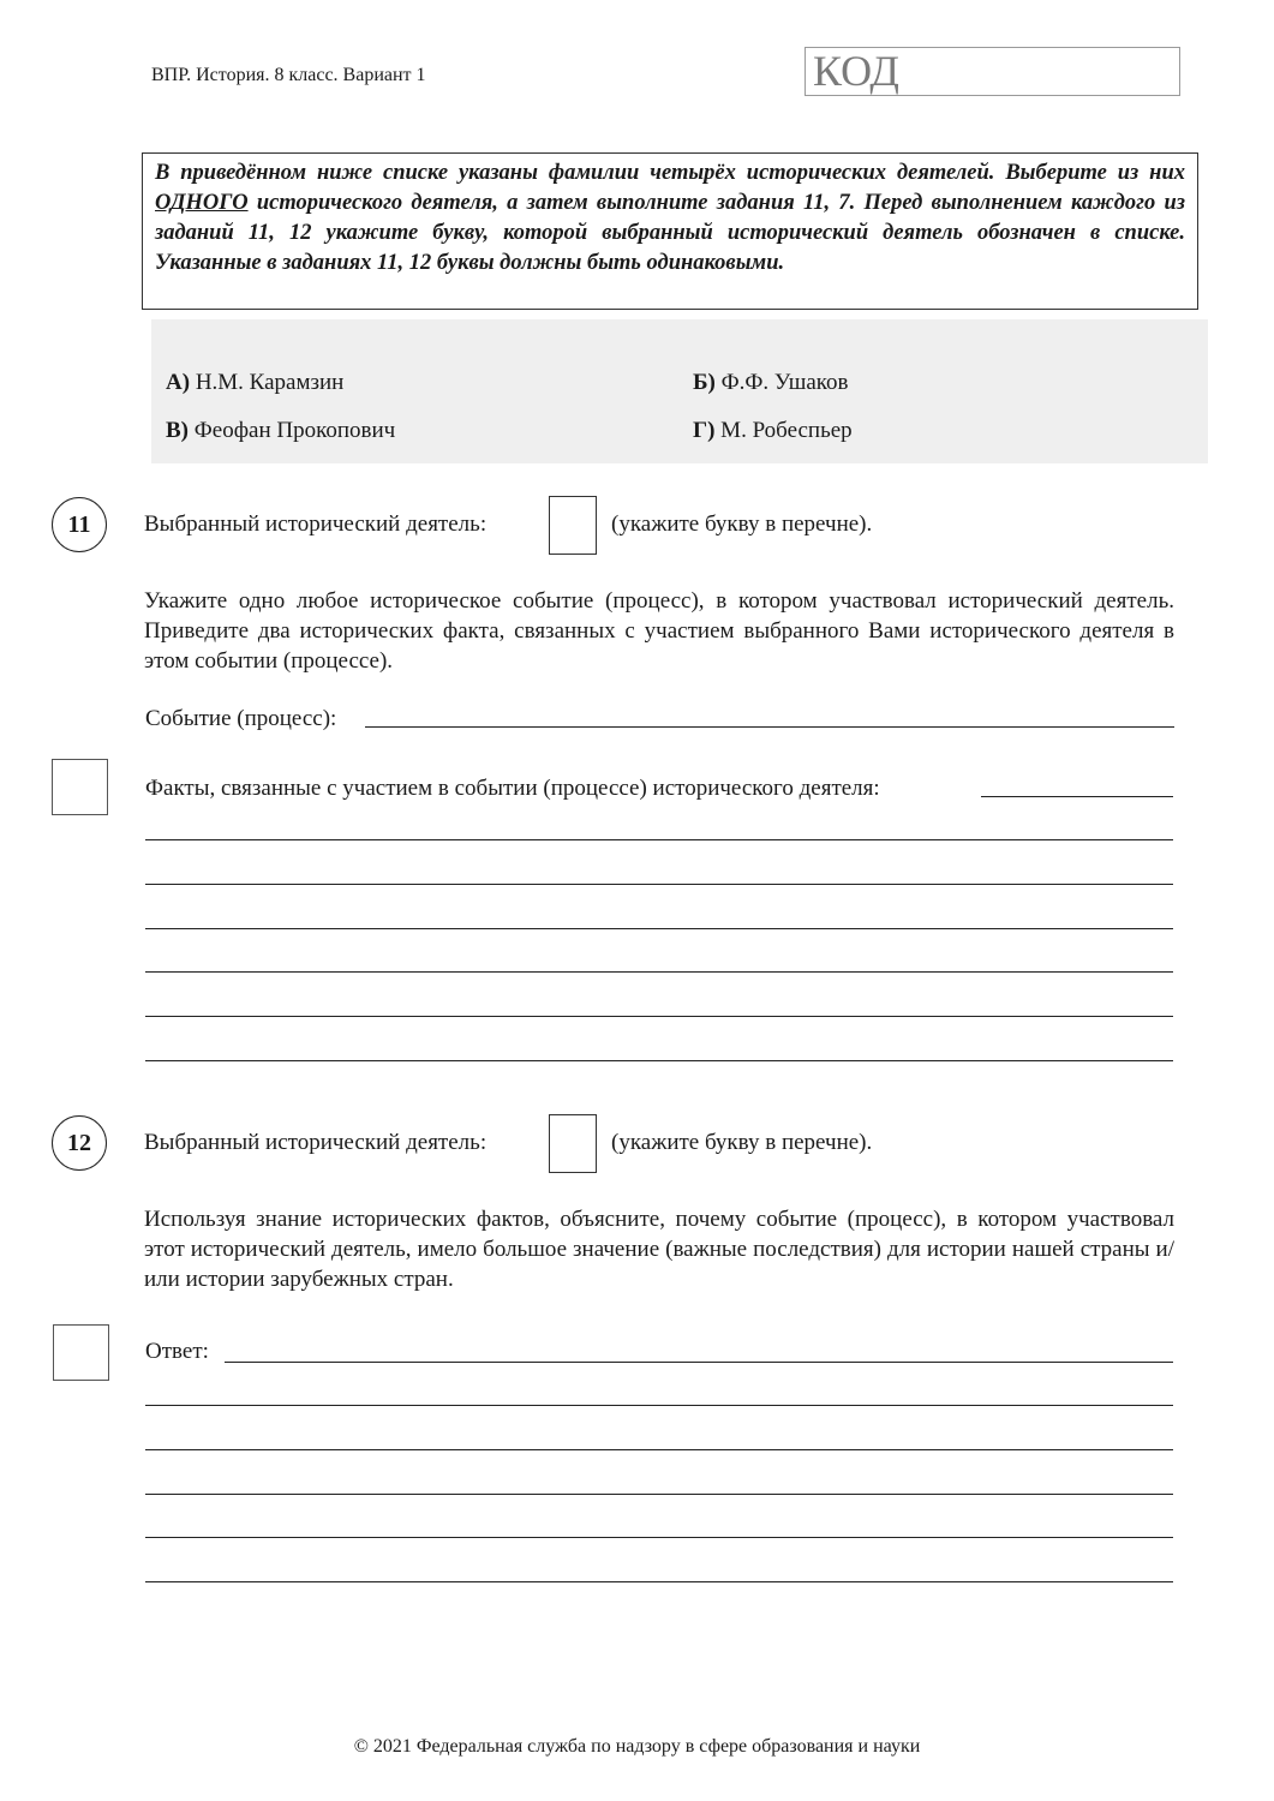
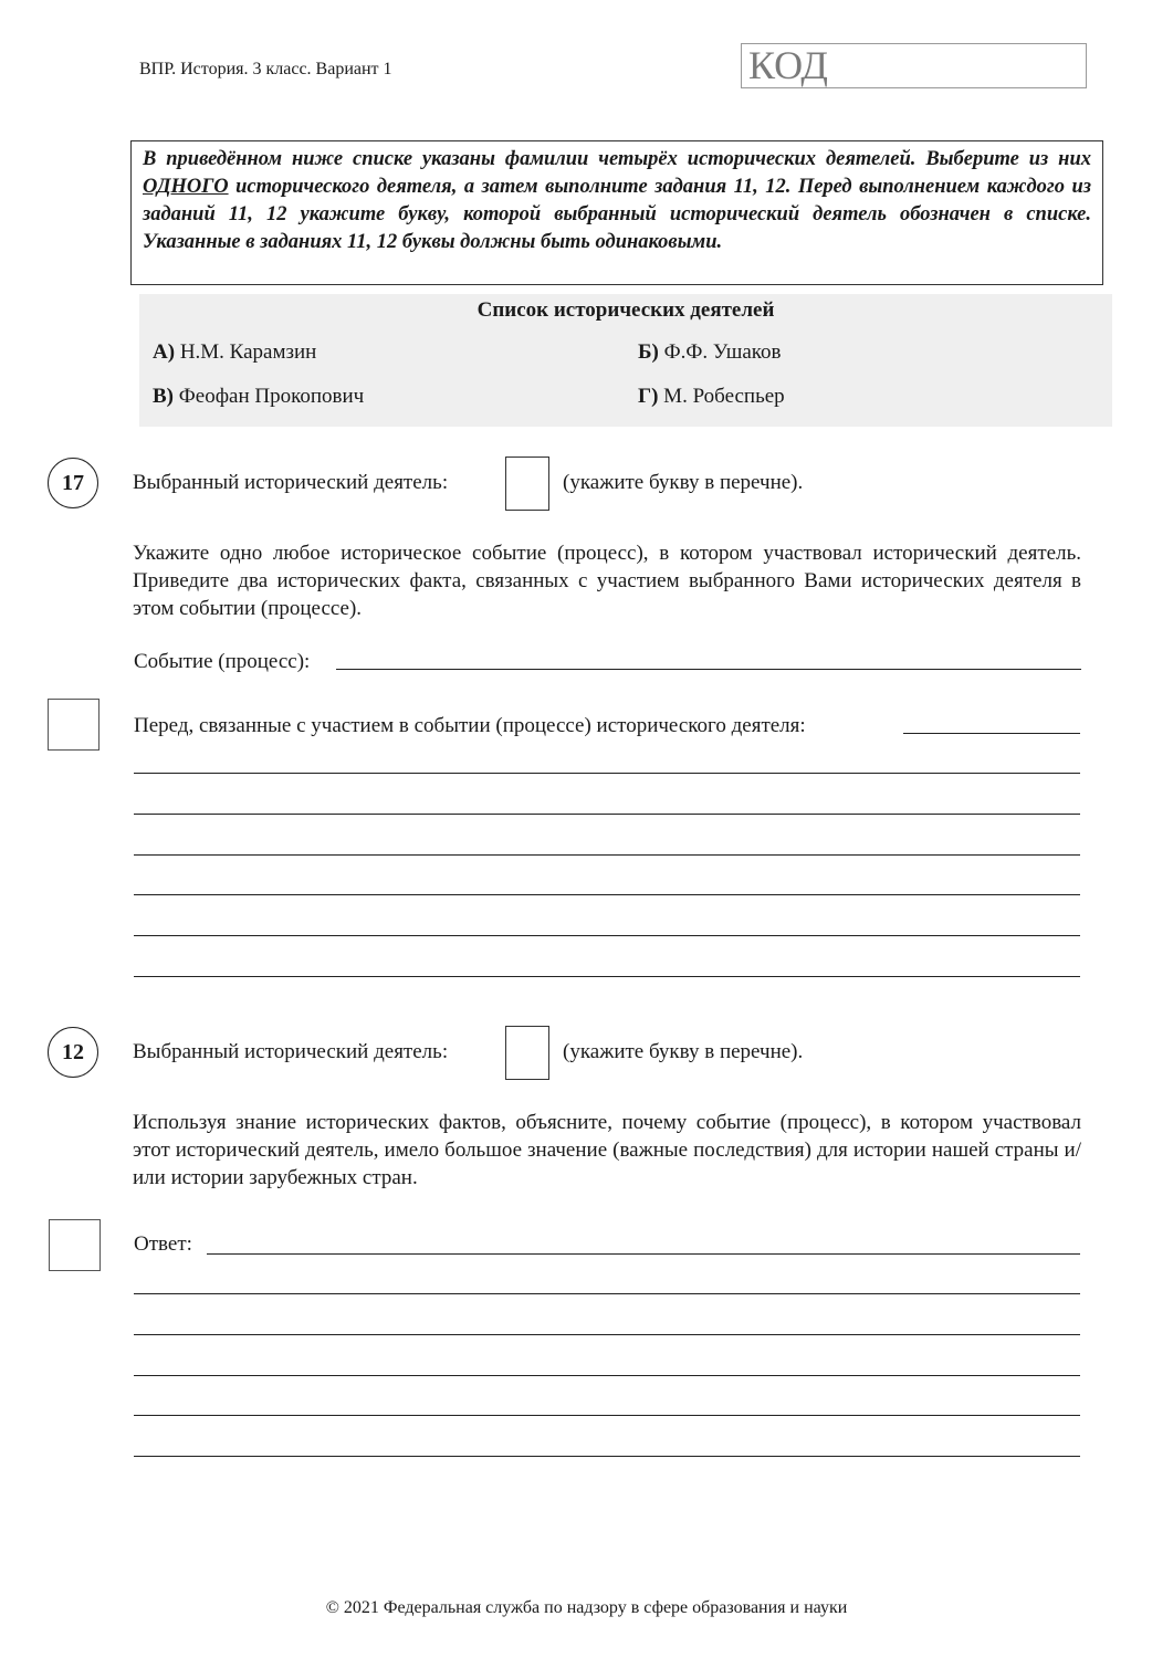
- ВПР. История. 8 класс. Вариант 1
+ ВПР. История. 3 класс. Вариант 1
  КОД
- В приведённом ниже списке указаны фамилии четырёх исторических деятелей. Выберите из них ОДНОГО исторического деятеля, а затем выполните задания 11, 7. Перед выполнением каждого из заданий 11, 12 укажите букву, которой выбранный исторический деятель обозначен в списке. Указанные в заданиях 11, 12 буквы должны быть одинаковыми.
+ В приведённом ниже списке указаны фамилии четырёх исторических деятелей. Выберите из них ОДНОГО исторического деятеля, а затем выполните задания 11, 12. Перед выполнением каждого из заданий 11, 12 укажите букву, которой выбранный исторический деятель обозначен в списке. Указанные в заданиях 11, 12 буквы должны быть одинаковыми.
+ Список исторических деятелей
  А) Н.М. Карамзин
  Б) Ф.Ф. Ушаков
  В) Феофан Прокопович
  Г) М. Робеспьер
- 11
+ 17
  Выбранный исторический деятель:
  (укажите букву в перечне).
- Укажите одно любое историческое событие (процесс), в котором участвовал исторический деятель. Приведите два исторических факта, связанных с участием выбранного Вами исторического деятеля в этом событии (процессе).
+ Укажите одно любое историческое событие (процесс), в котором участвовал исторический деятель. Приведите два исторических факта, связанных с участием выбранного Вами исторических деятеля в этом событии (процессе).
  Событие (процесс):
- Факты, связанные с участием в событии (процессе) исторического деятеля:
+ Перед, связанные с участием в событии (процессе) исторического деятеля:
  12
  Выбранный исторический деятель:
  (укажите букву в перечне).
  Используя знание исторических фактов, объясните, почему событие (процесс), в котором участвовал этот исторический деятель, имело большое значение (важные последствия) для истории нашей страны и/или истории зарубежных стран.
  Ответ:
  © 2021 Федеральная служба по надзору в сфере образования и науки
